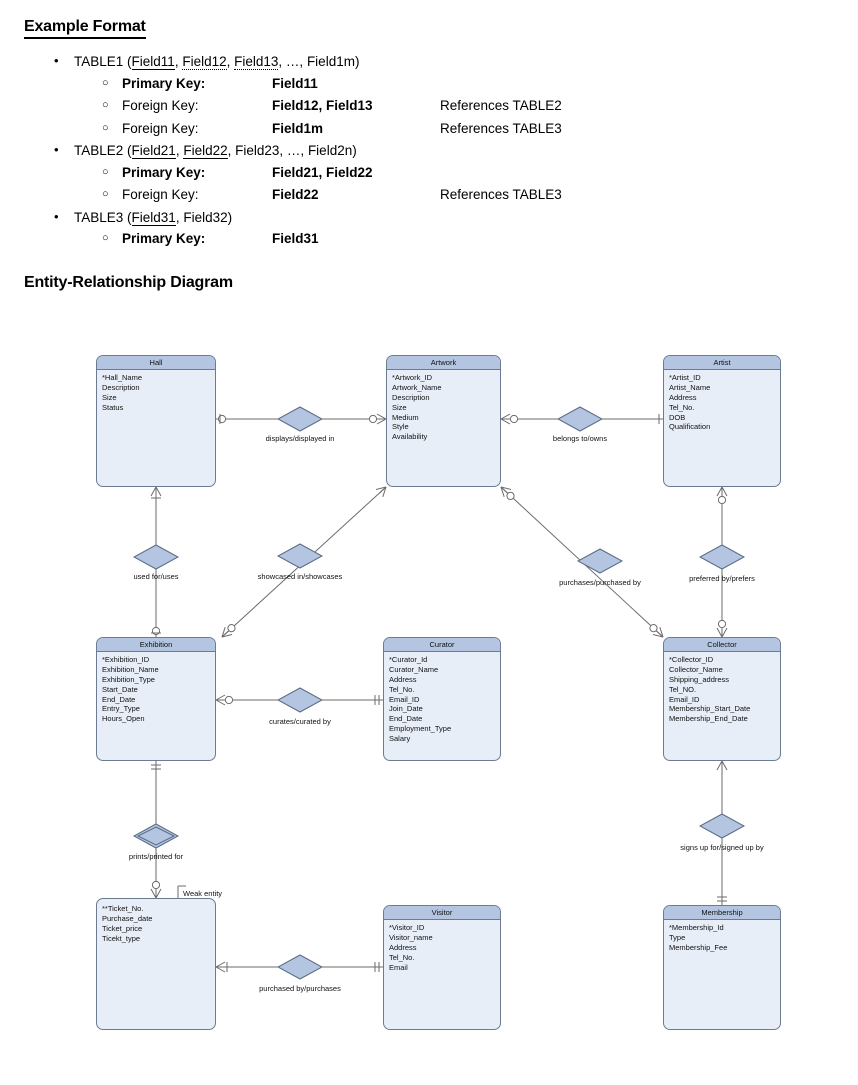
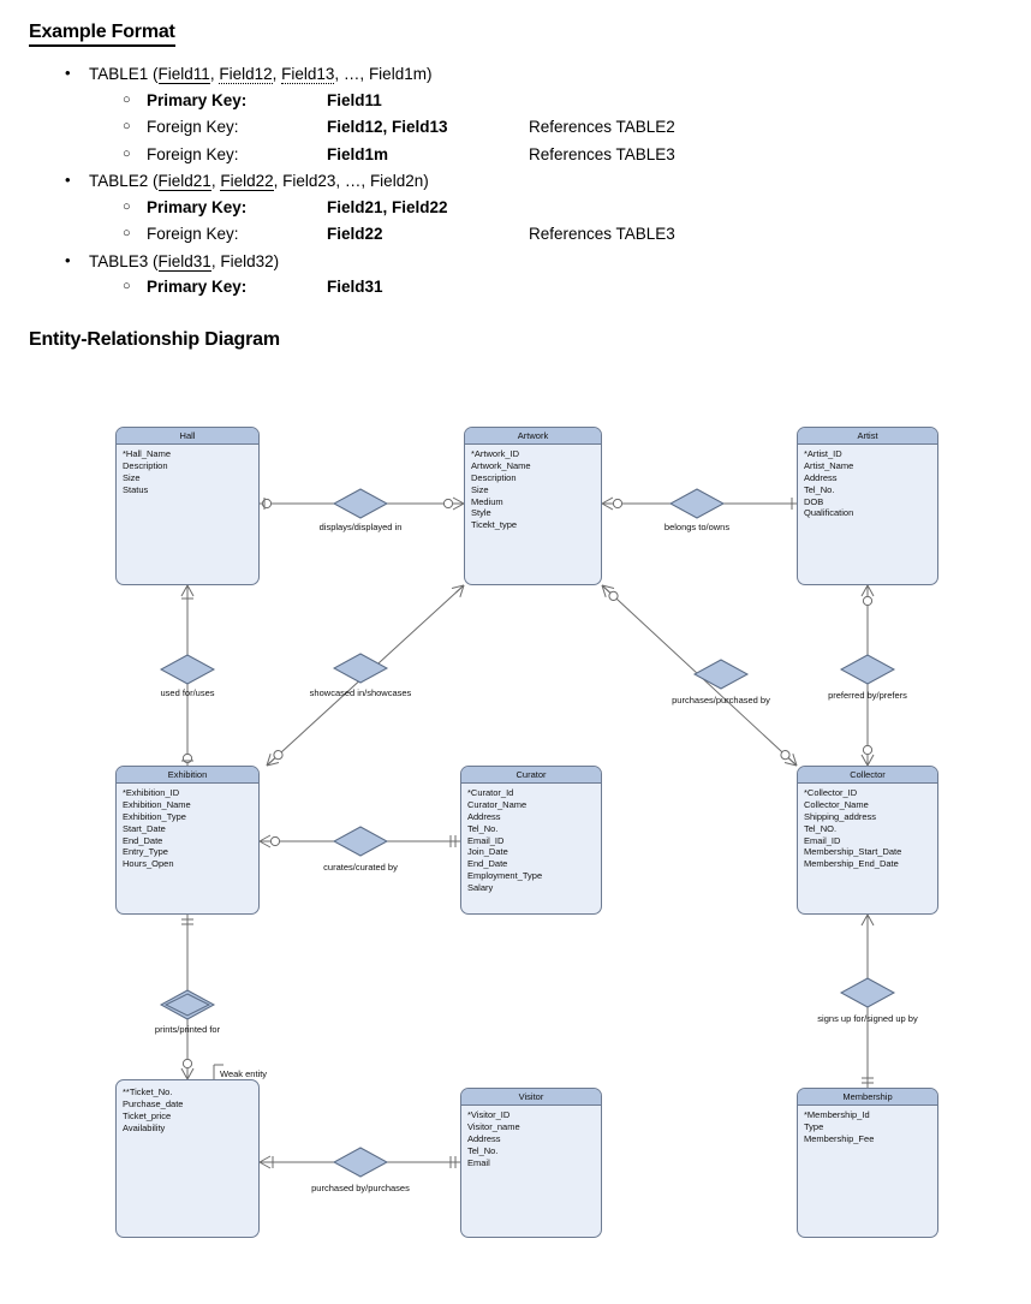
  Example Format
  •
  TABLE1 (Field11, Field12, Field13, …, Field1m)
  ○
  Primary Key:
  Field11
  ○
  Foreign Key:
  Field12, Field13
  References TABLE2
  ○
  Foreign Key:
  Field1m
  References TABLE3
  •
  TABLE2 (Field21, Field22, Field23, …, Field2n)
  ○
  Primary Key:
  Field21, Field22
  ○
  Foreign Key:
  Field22
  References TABLE3
  •
  TABLE3 (Field31, Field32)
  ○
  Primary Key:
  Field31
  Entity-Relationship Diagram
  Hall
  *Hall_Name
  Description
  Size
  Status
  Artwork
  *Artwork_ID
  Artwork_Name
  Description
  Size
  Medium
  Style
- Availability
+ Ticekt_type
  Artist
  *Artist_ID
  Artist_Name
  Address
  Tel_No.
  DOB
  Qualification
  Exhibition
  *Exhibition_ID
  Exhibition_Name
  Exhibition_Type
  Start_Date
  End_Date
  Entry_Type
  Hours_Open
  Curator
  *Curator_Id
  Curator_Name
  Address
  Tel_No.
  Email_ID
  Join_Date
  End_Date
  Employment_Type
  Salary
  Collector
  *Collector_ID
  Collector_Name
  Shipping_address
  Tel_NO.
  Email_ID
  Membership_Start_Date
  Membership_End_Date
  **Ticket_No.
  Purchase_date
  Ticket_price
- Ticekt_type
+ Availability
  Visitor
  *Visitor_ID
  Visitor_name
  Address
  Tel_No.
  Email
  Membership
  *Membership_Id
  Type
  Membership_Fee
  Weak entity
  displays/displayed in
  belongs to/owns
  used for/uses
  showcased in/showcases
  purchases/purchased by
  preferred by/prefers
  curates/curated by
  prints/printed for
  signs up for/signed up by
  purchased by/purchases
